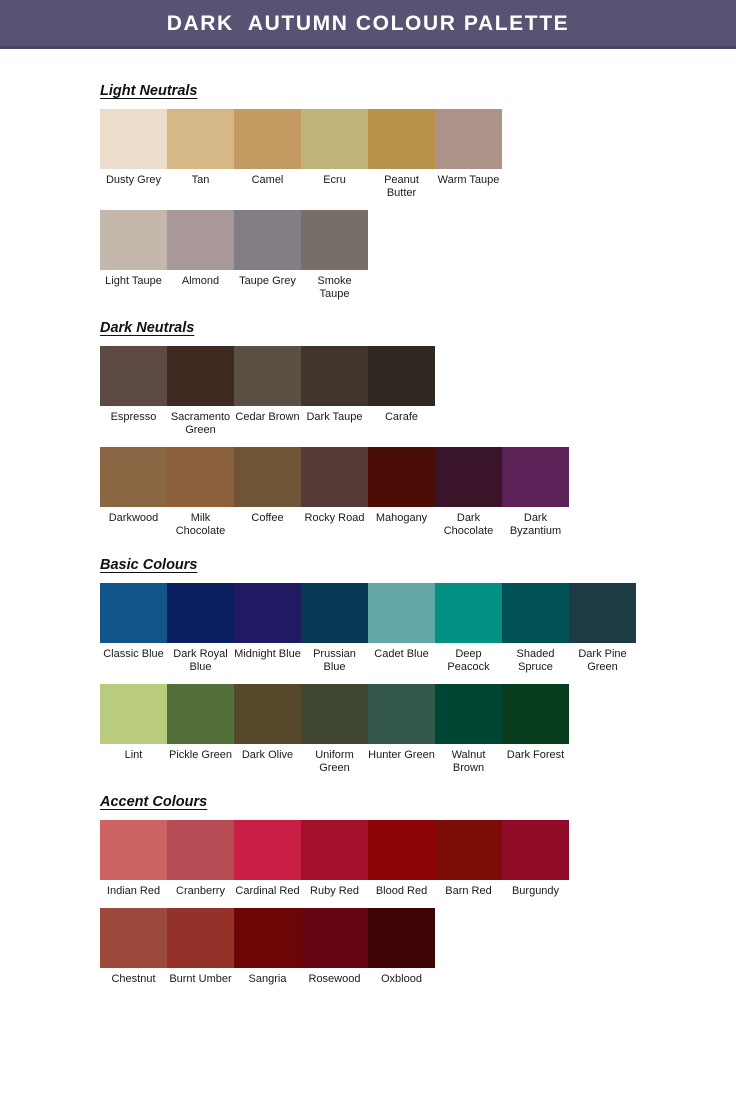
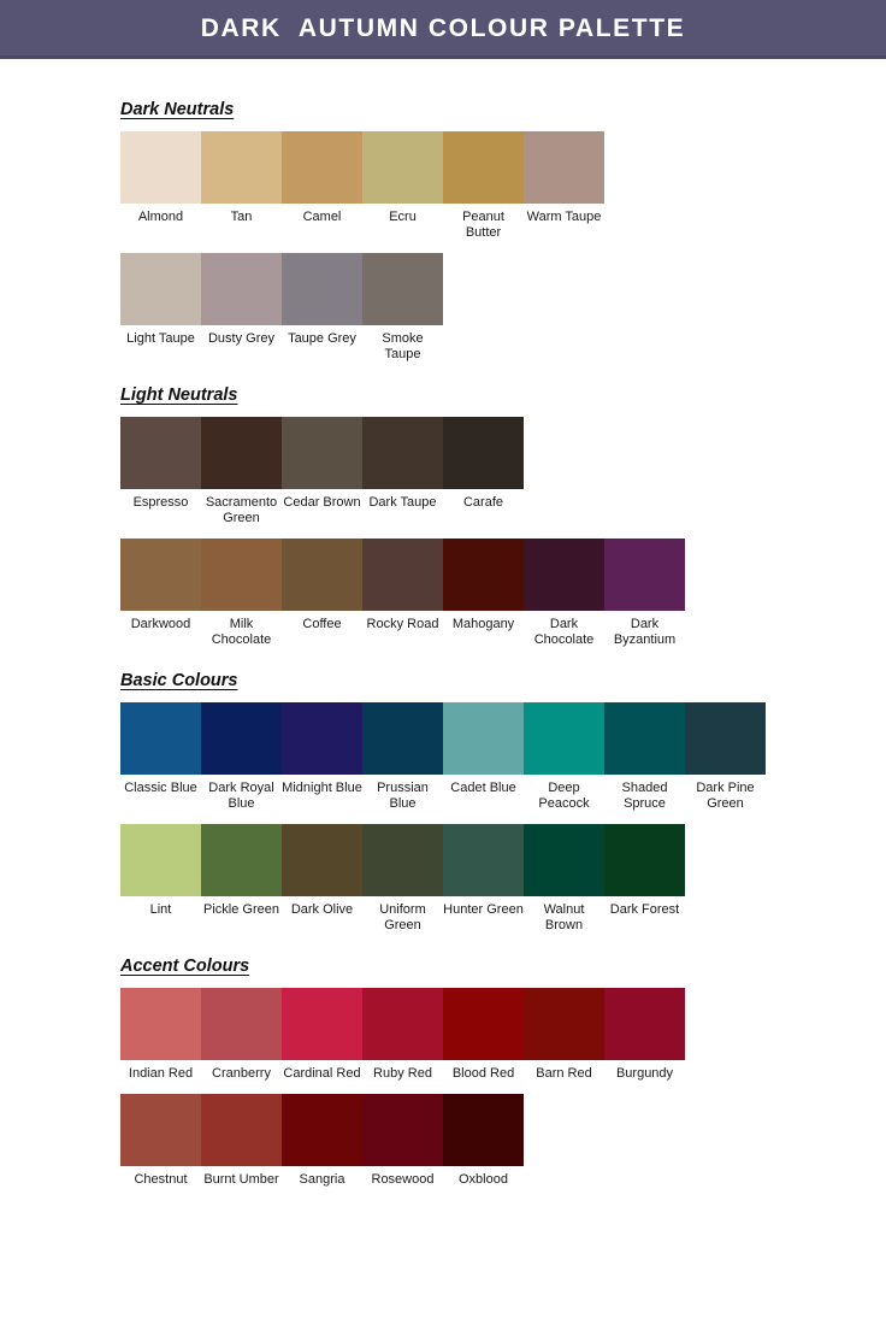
  DARK AUTUMN COLOUR PALETTE
- Light Neutrals
+ Dark Neutrals
- Dusty Grey
+ Almond
  Tan
  Camel
  Ecru
  Peanut Butter
  Warm Taupe
  Light Taupe
- Almond
+ Dusty Grey
  Taupe Grey
  Smoke Taupe
- Dark Neutrals
+ Light Neutrals
  Espresso
  Sacramento Green
  Cedar Brown
  Dark Taupe
  Carafe
  Darkwood
  Milk Chocolate
  Coffee
  Rocky Road
  Mahogany
  Dark Chocolate
  Dark Byzantium
  Basic Colours
  Classic Blue
  Dark Royal Blue
  Midnight Blue
  Prussian Blue
  Cadet Blue
  Deep Peacock
  Shaded Spruce
  Dark Pine Green
  Lint
  Pickle Green
  Dark Olive
  Uniform Green
  Hunter Green
  Walnut Brown
  Dark Forest
  Accent Colours
  Indian Red
  Cranberry
  Cardinal Red
  Ruby Red
  Blood Red
  Barn Red
  Burgundy
  Chestnut
  Burnt Umber
  Sangria
  Rosewood
  Oxblood
